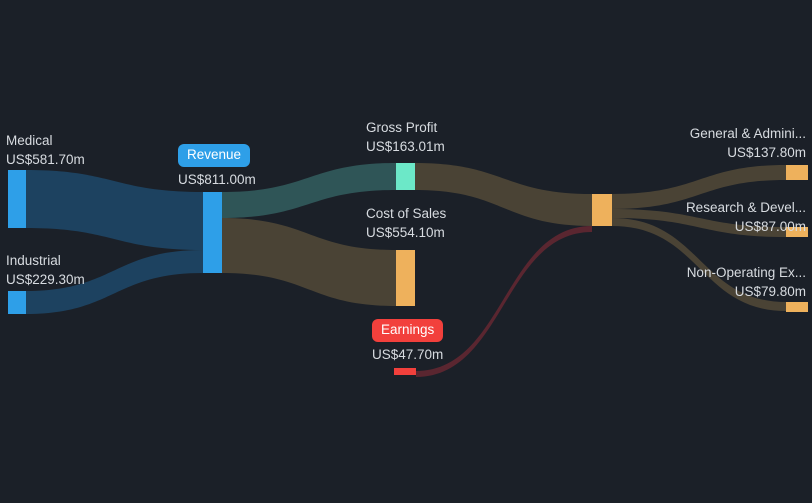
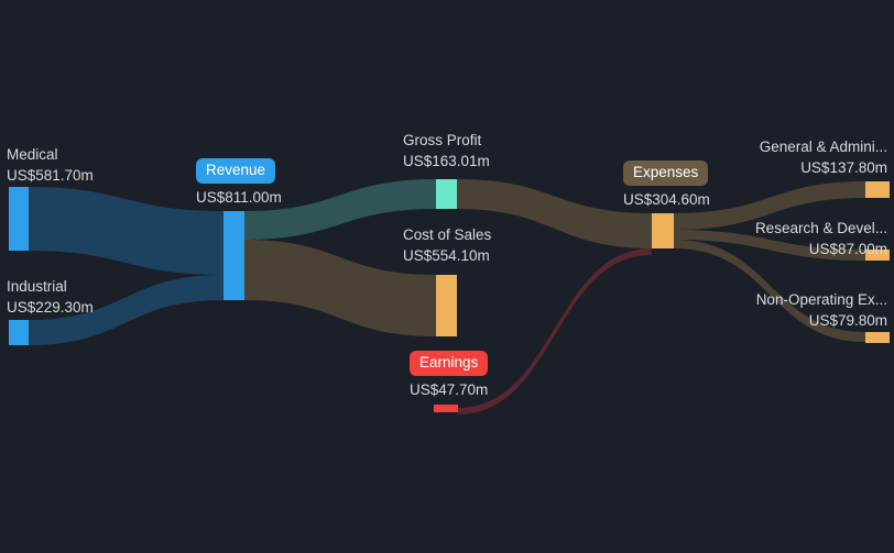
  Medical
  US$581.70m
  Industrial
  US$229.30m
  Revenue
  US$811.00m
  Gross Profit
  US$163.01m
  Cost of Sales
  US$554.10m
+ Expenses
+ US$304.60m
  Earnings
  US$47.70m
  General & Admini...
  US$137.80m
  Research & Devel...
  US$87.00m
  Non-Operating Ex...
  US$79.80m
